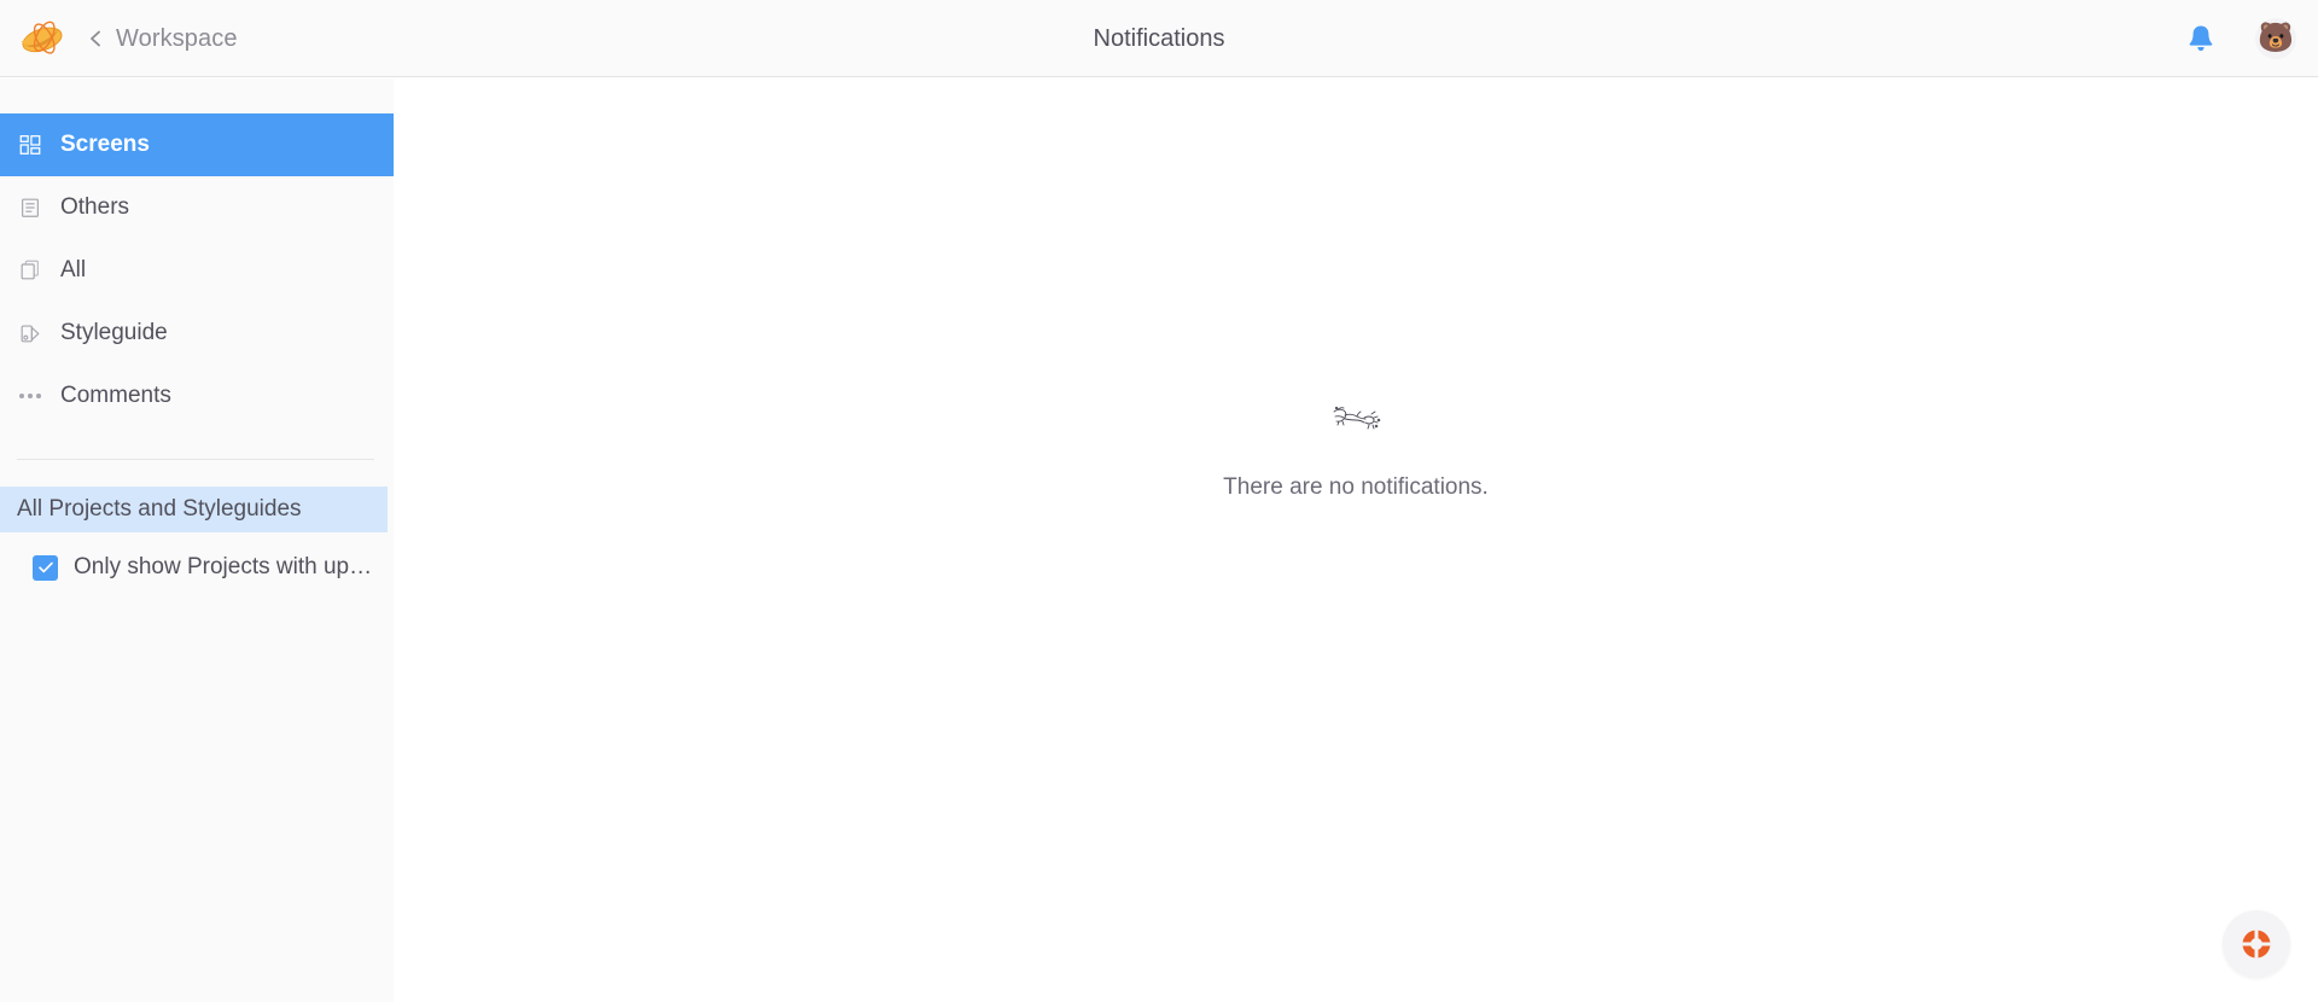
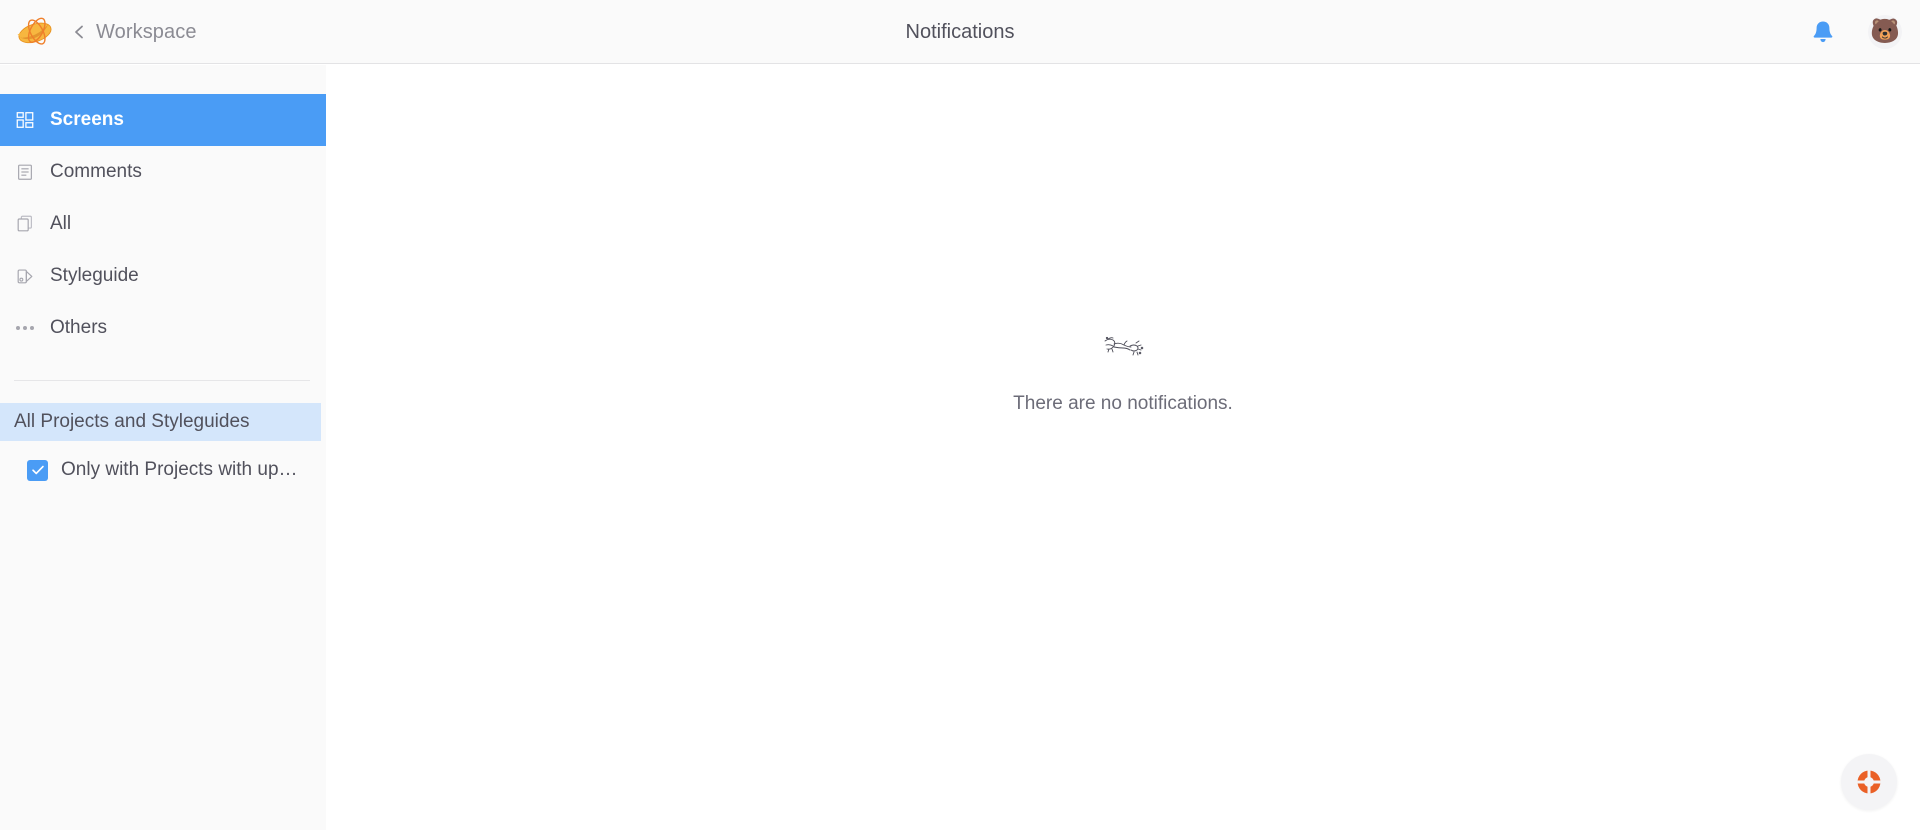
  Workspace
  Notifications
  🐻
  Screens
- Others
+ Comments
  All
  Styleguide
- Comments
+ Others
  All Projects and Styleguides
- Only show Projects with up…
+ Only with Projects with up…
  There are no notifications.
